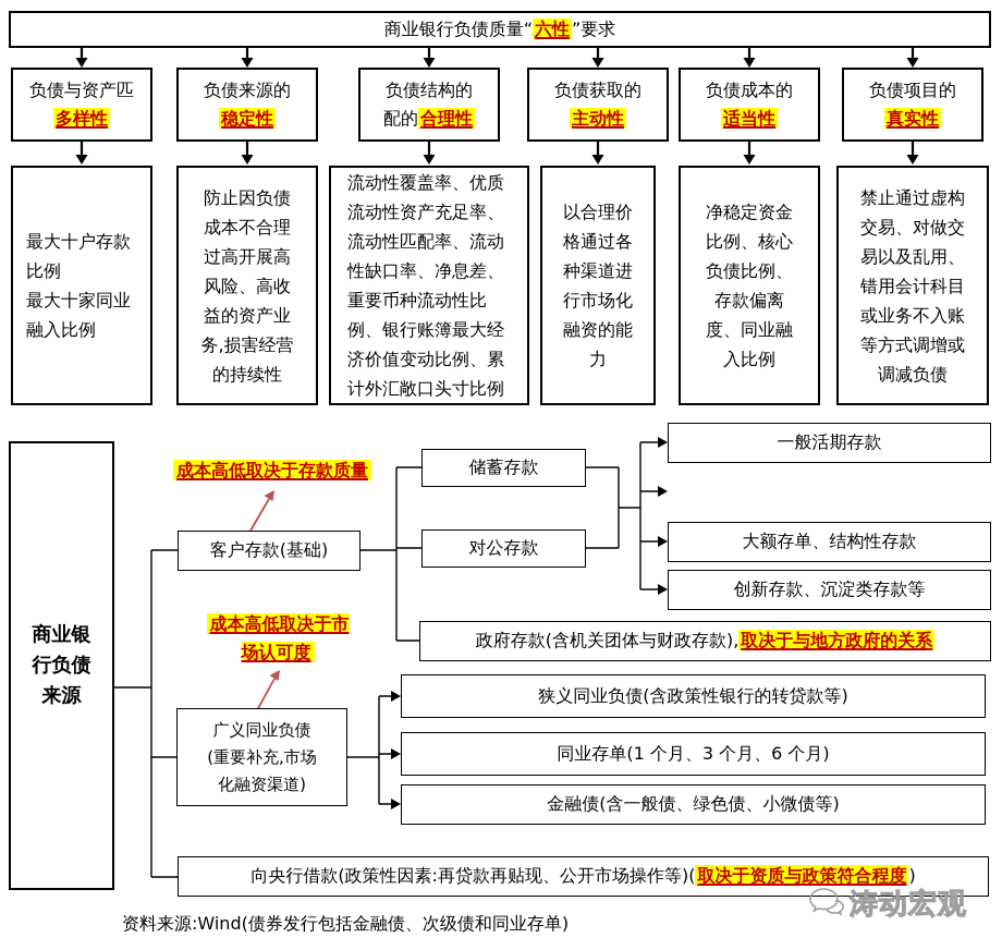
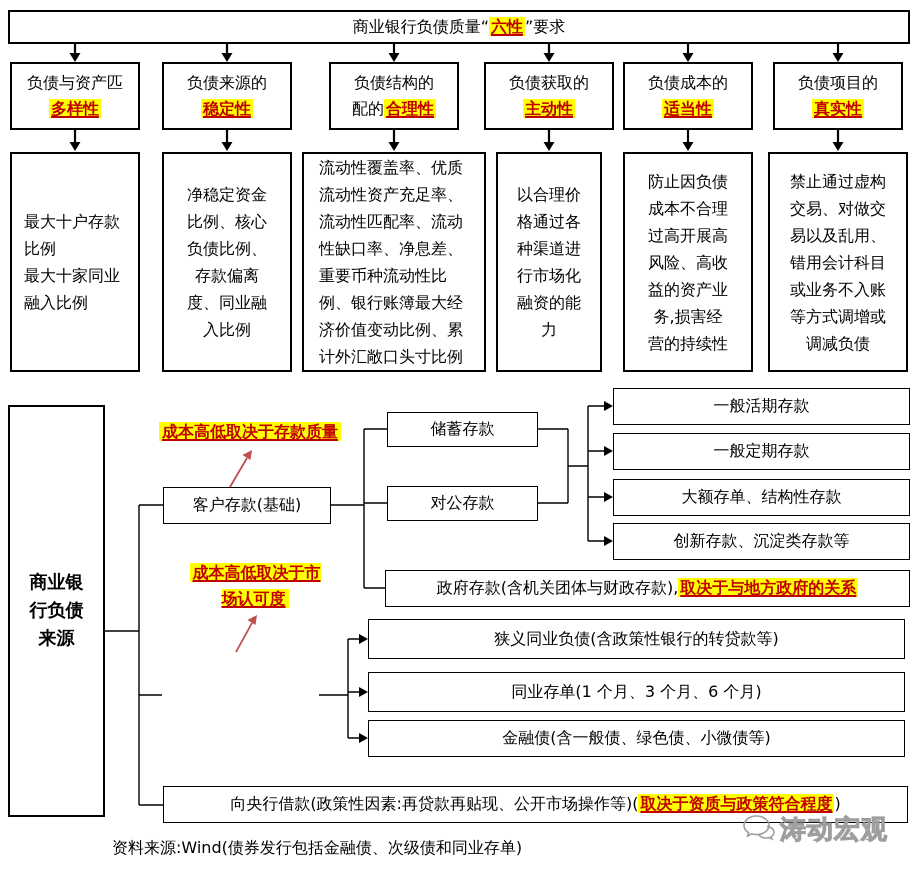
  商业银行负债质量“六性”要求
  负债与资产匹
  多样性
  负债来源的
  稳定性
  负债结构的
  配的合理性
  负债获取的
  主动性
  负债成本的
  适当性
  负债项目的
  真实性
  最大十户存款比例
  最大十家同业融入比例
- 防止因负债成本不合理过高开展高风险、高收益的资产业务,损害经营的持续性
+ 净稳定资金比例、核心负债比例、存款偏离度、同业融入比例
  流动性覆盖率、优质流动性资产充足率、流动性匹配率、流动性缺口率、净息差、重要币种流动性比例、银行账簿最大经济价值变动比例、累计外汇敞口头寸比例
  以合理价格通过各种渠道进行市场化融资的能力
- 净稳定资金比例、核心负债比例、存款偏离度、同业融入比例
+ 防止因负债成本不合理过高开展高风险、高收益的资产业务,损害经营的持续性
  禁止通过虚构交易、对做交易以及乱用、错用会计科目或业务不入账等方式调增或调减负债
  商业银
  行负债
  来源
  成本高低取决于存款质量
  成本高低取决于市
  场认可度
  客户存款(基础)
  储蓄存款
  对公存款
  一般活期存款
+ 一般定期存款
  大额存单、结构性存款
  创新存款、沉淀类存款等
  政府存款(含机关团体与财政存款),取决于与地方政府的关系
- 广义同业负债
- (重要补充,市场
- 化融资渠道)
  狭义同业负债(含政策性银行的转贷款等)
  同业存单(1 个月、3 个月、6 个月)
  金融债(含一般债、绿色债、小微债等)
  向央行借款(政策性因素:再贷款再贴现、公开市场操作等)(取决于资质与政策符合程度)
  资料来源:Wind(债券发行包括金融债、次级债和同业存单)
  涛动宏观
